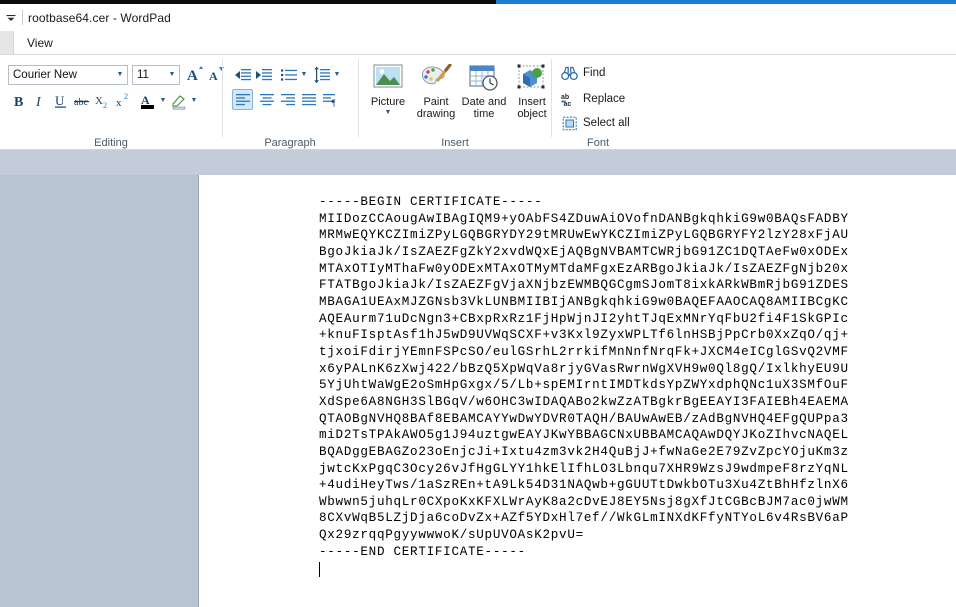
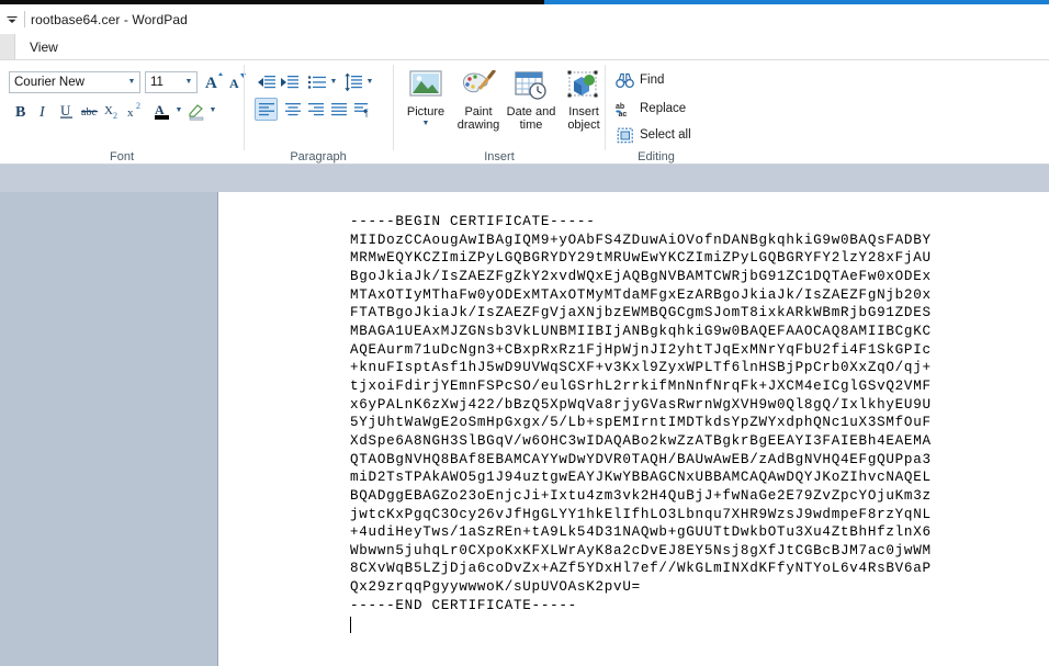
  rootbase64.cer - WordPad
  View
  Courier New
  11
  A
  A
  B
  I
  U
  abc
  X
  2
  x
  2
  A
- Editing
+ Font
  ¶
  Paragraph
  Picture
  Paint
  drawing
  Date and
  time
  Insert
  object
  Insert
  Find
  Replace
  Select all
- Font
+ Editing
  -----BEGIN CERTIFICATE-----
  MIIDozCCAougAwIBAgIQM9+yOAbFS4ZDuwAiOVofnDANBgkqhkiG9w0BAQsFADBY
  MRMwEQYKCZImiZPyLGQBGRYDY29tMRUwEwYKCZImiZPyLGQBGRYFY2lzY28xFjAU
  BgoJkiaJk/IsZAEZFgZkY2xvdWQxEjAQBgNVBAMTCWRjbG91ZC1DQTAeFw0xODEx
  MTAxOTIyMThaFw0yODExMTAxOTMyMTdaMFgxEzARBgoJkiaJk/IsZAEZFgNjb20x
  FTATBgoJkiaJk/IsZAEZFgVjaXNjbzEWMBQGCgmSJomT8ixkARkWBmRjbG91ZDES
  MBAGA1UEAxMJZGNsb3VkLUNBMIIBIjANBgkqhkiG9w0BAQEFAAOCAQ8AMIIBCgKC
  AQEAurm71uDcNgn3+CBxpRxRz1FjHpWjnJI2yhtTJqExMNrYqFbU2fi4F1SkGPIc
  +knuFIsptAsf1hJ5wD9UVWqSCXF+v3Kxl9ZyxWPLTf6lnHSBjPpCrb0XxZqO/qj+
  tjxoiFdirjYEmnFSPcSO/eulGSrhL2rrkifMnNnfNrqFk+JXCM4eICglGSvQ2VMF
  x6yPALnK6zXwj422/bBzQ5XpWqVa8rjyGVasRwrnWgXVH9w0Ql8gQ/IxlkhyEU9U
  5YjUhtWaWgE2oSmHpGxgx/5/Lb+spEMIrntIMDTkdsYpZWYxdphQNc1uX3SMfOuF
  XdSpe6A8NGH3SlBGqV/w6OHC3wIDAQABo2kwZzATBgkrBgEEAYI3FAIEBh4EAEMA
  QTAOBgNVHQ8BAf8EBAMCAYYwDwYDVR0TAQH/BAUwAwEB/zAdBgNVHQ4EFgQUPpa3
  miD2TsTPAkAWO5g1J94uztgwEAYJKwYBBAGCNxUBBAMCAQAwDQYJKoZIhvcNAQEL
  BQADggEBAGZo23oEnjcJi+Ixtu4zm3vk2H4QuBjJ+fwNaGe2E79ZvZpcYOjuKm3z
  jwtcKxPgqC3Ocy26vJfHgGLYY1hkElIfhLO3Lbnqu7XHR9WzsJ9wdmpeF8rzYqNL
  +4udiHeyTws/1aSzREn+tA9Lk54D31NAQwb+gGUUTtDwkbOTu3Xu4ZtBhHfzlnX6
  Wbwwn5juhqLr0CXpoKxKFXLWrAyK8a2cDvEJ8EY5Nsj8gXfJtCGBcBJM7ac0jwWM
  8CXvWqB5LZjDja6coDvZx+AZf5YDxHl7ef//WkGLmINXdKFfyNTYoL6v4RsBV6aP
  Qx29zrqqPgyywwwoK/sUpUVOAsK2pvU=
  -----END CERTIFICATE-----
